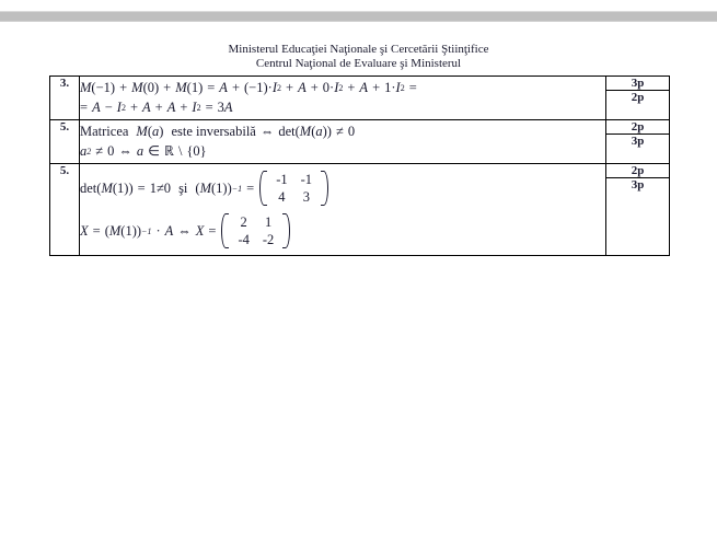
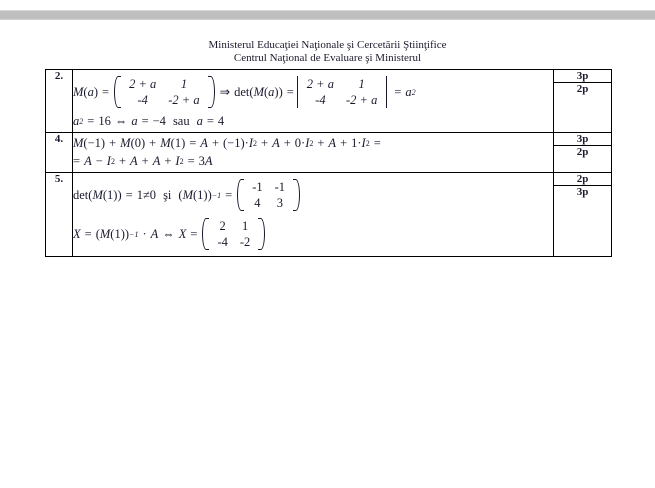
  Ministerul Educaţiei Naţionale şi Cercetării Ştiinţifice
  Centrul Naţional de Evaluare şi Ministerul
+ 2.	M(a) = 2 + a 1 -4 -2 + a ⇒ det(M(a)) = 2 + a 1 -4 -2 + a = a2 a2 = 16 ⇔ a = −4 sau a = 4	3p 2p
- 3.	M(−1) + M(0) + M(1) = A + (−1)·I2 + A + 0·I2 + A + 1·I2 = = A − I2 + A + A + I2 = 3A	3p 2p
+ 4.	M(−1) + M(0) + M(1) = A + (−1)·I2 + A + 0·I2 + A + 1·I2 = = A − I2 + A + A + I2 = 3A	3p 2p
- 5.	Matricea M(a) este inversabilă ⇔ det(M(a)) ≠ 0 a2 ≠ 0 ⇔ a ∈ ℝ \ {0}	2p 3p
  5.	det(M(1)) = 1≠0 şi (M(1))−1 = -1 -1 4 3 X = (M(1))−1 · A ⇔ X = 2 1 -4 -2	2p 3p
